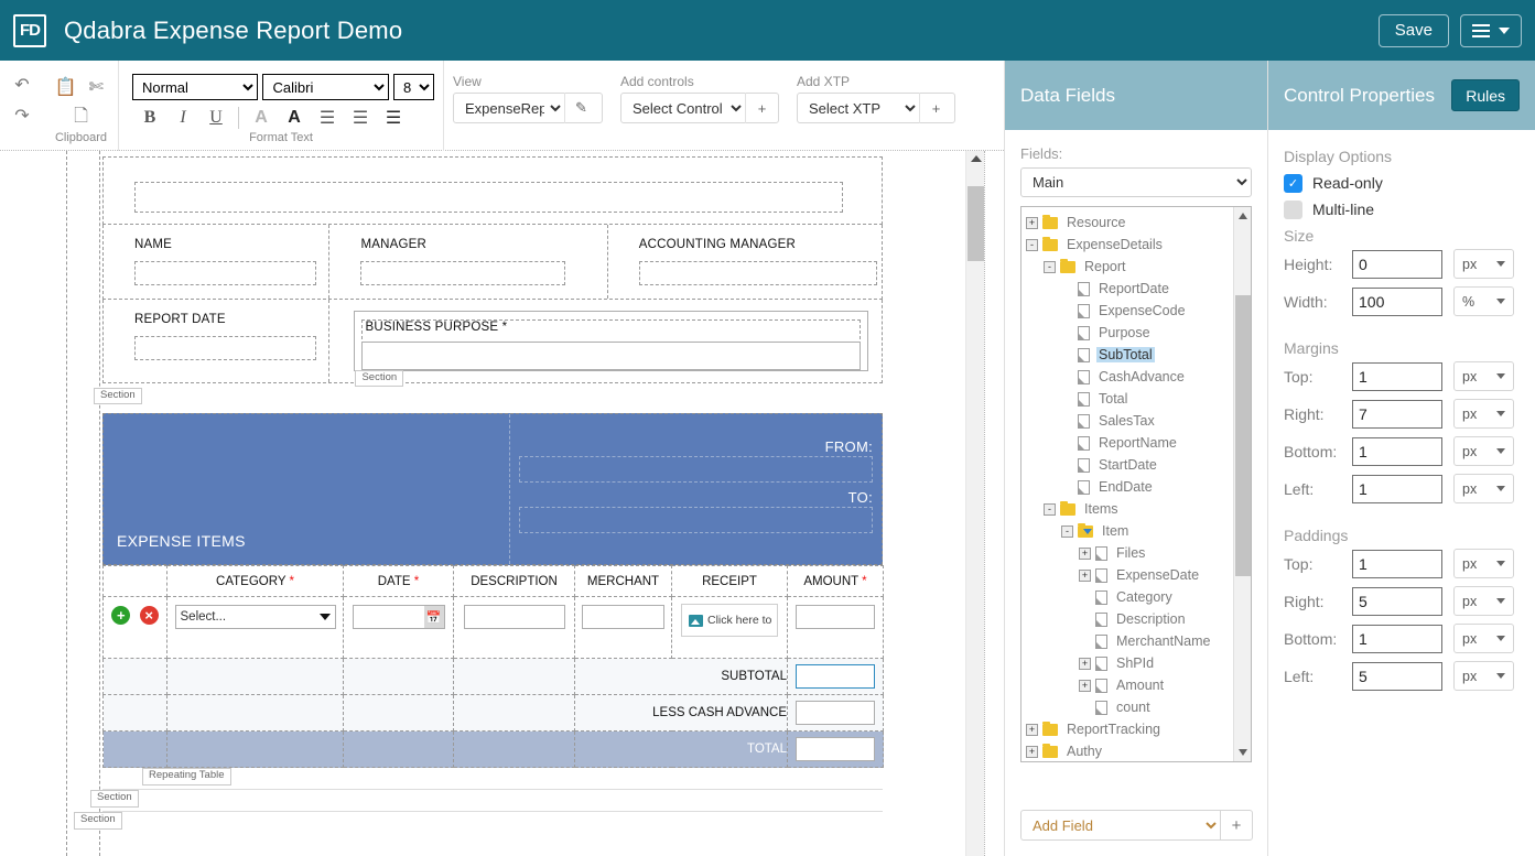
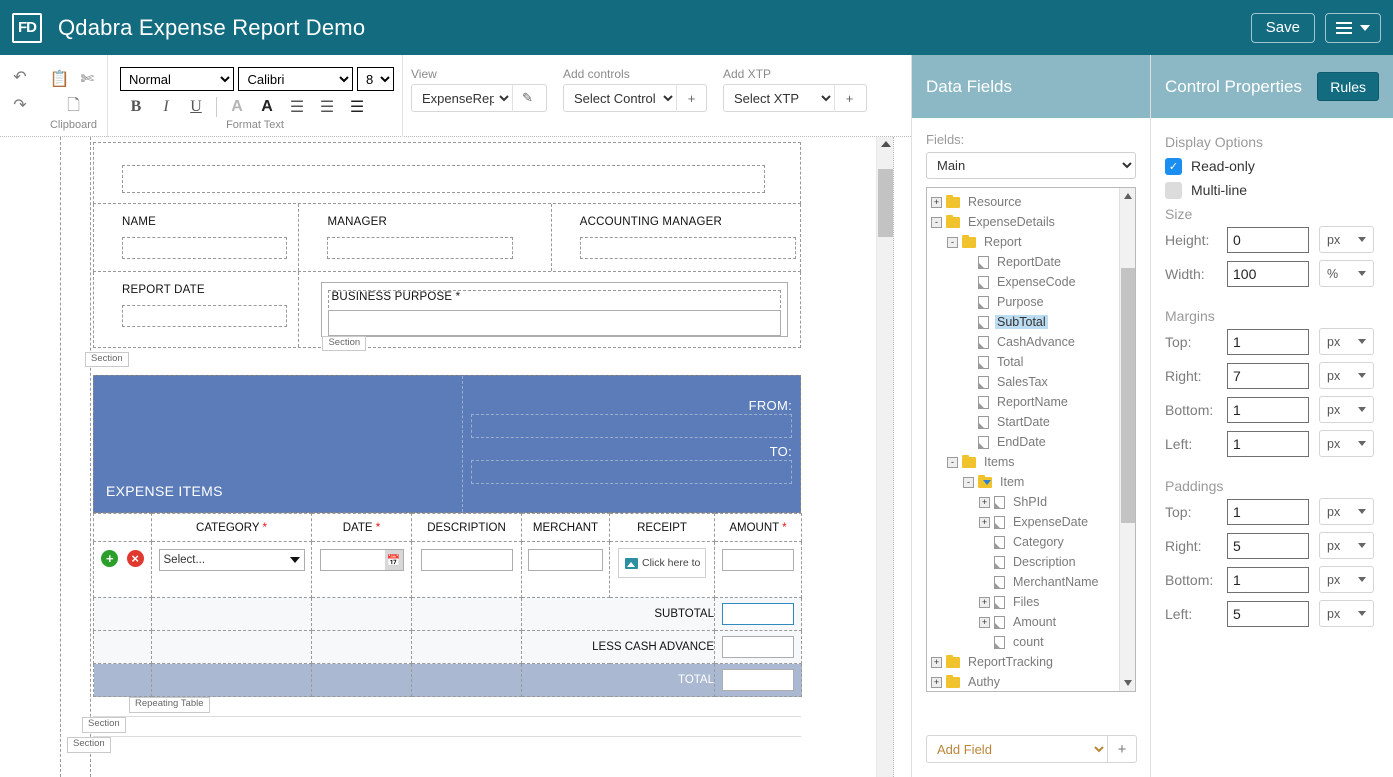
  FD
  Qdabra Expense Report Demo
  Save
  ↶
  ↷
  📋
  ✄
  🗋
  Clipboard
  Normal
  Calibri
  8
  B
  I
  U
  A
  A
  ☰
  ☰
  ☰
  Format Text
  View
  ExpenseRep
  ✎
  Add controls
  Select Control
  +
  Add XTP
  Select XTP
  +
  NAME
  MANAGER
  ACCOUNTING MANAGER
  REPORT DATE
  BUSINESS PURPOSE *
  Section
  Section
  FROM:
  TO:
  EXPENSE ITEMS
  	CATEGORY *	DATE *	DESCRIPTION	MERCHANT	RECEIPT	AMOUNT *
  + ×	Select...	📅			Click here to
  				SUBTOTAL
  				LESS CASH ADVANCE
  				TOTAL
  Repeating Table
  Section
  Section
  Data Fields
  Fields:
  Main
  +
  Resource
  -
  ExpenseDetails
  -
  Report
  ReportDate
  ExpenseCode
  Purpose
  SubTotal
  CashAdvance
  Total
  SalesTax
  ReportName
  StartDate
  EndDate
  -
  Items
  -
  Item
  +
- Files
+ ShPId
  +
  ExpenseDate
  Category
  Description
  MerchantName
  +
- ShPId
+ Files
  +
  Amount
  count
  +
  ReportTracking
  +
  Authy
  Add Field
  +
  Control Properties
  Rules
  Display Options
  ✓
  Read-only
  Multi-line
  Size
  Height:
  0
  px
  Width:
  100
  %
  Margins
  Top:
  1
  px
  Right:
  7
  px
  Bottom:
  1
  px
  Left:
  1
  px
  Paddings
  Top:
  1
  px
  Right:
  5
  px
  Bottom:
  1
  px
  Left:
  5
  px
